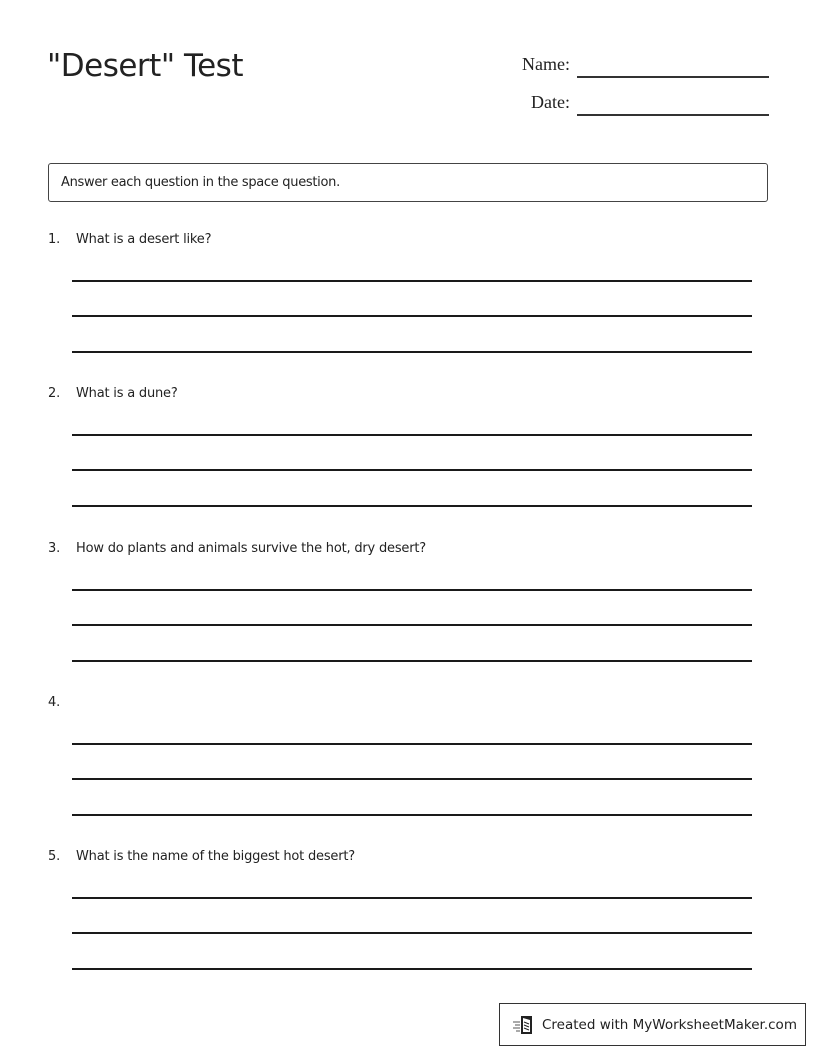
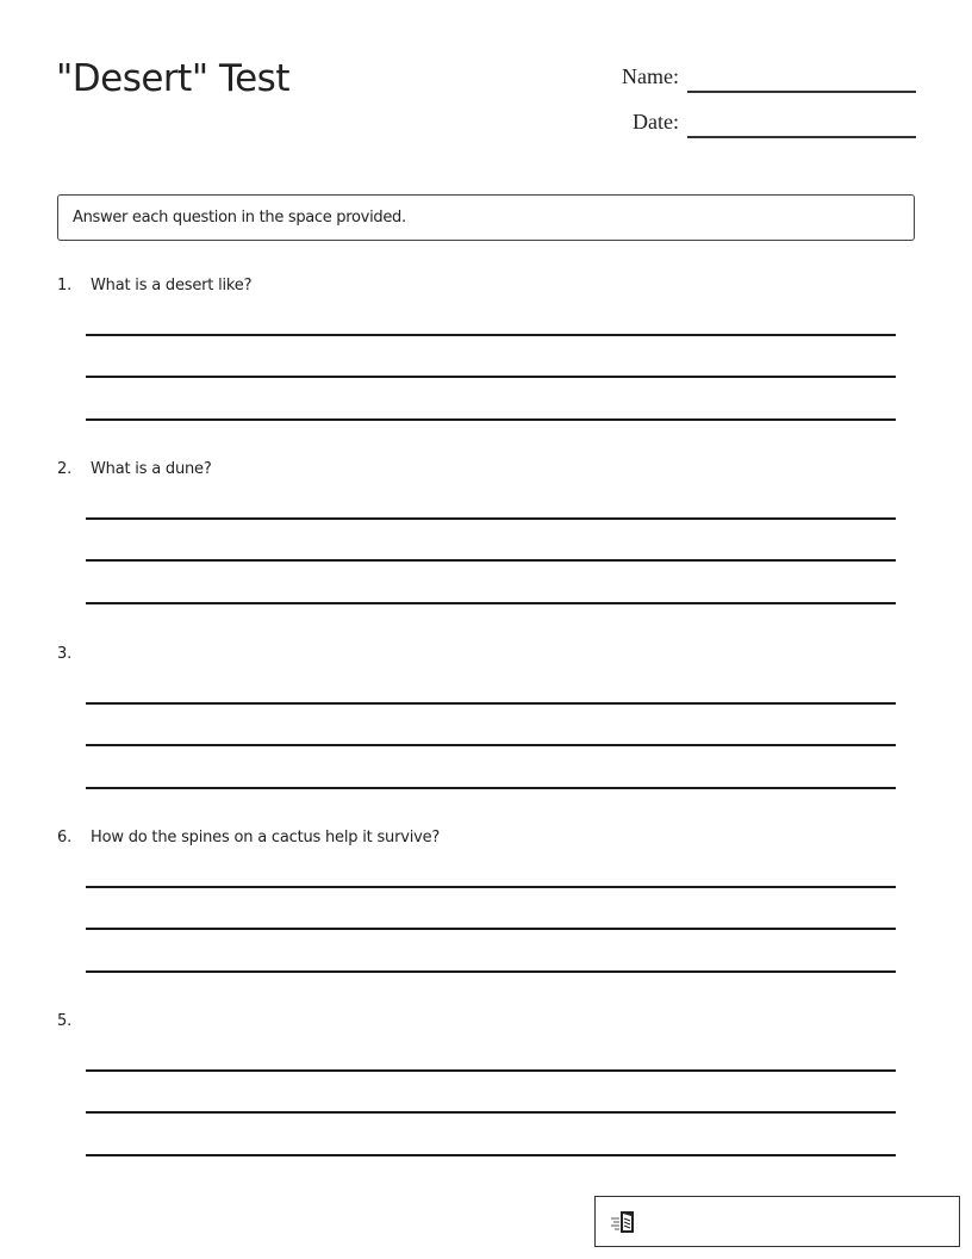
  "Desert" Test
  Name:
  Date:
- Answer each question in the space question.
+ Answer each question in the space provided.
  1.
  What is a desert like?
  2.
  What is a dune?
  3.
- How do plants and animals survive the hot, dry desert?
- 4.
+ 6.
+ How do the spines on a cactus help it survive?
  5.
- What is the name of the biggest hot desert?
- Created with MyWorksheetMaker.com
